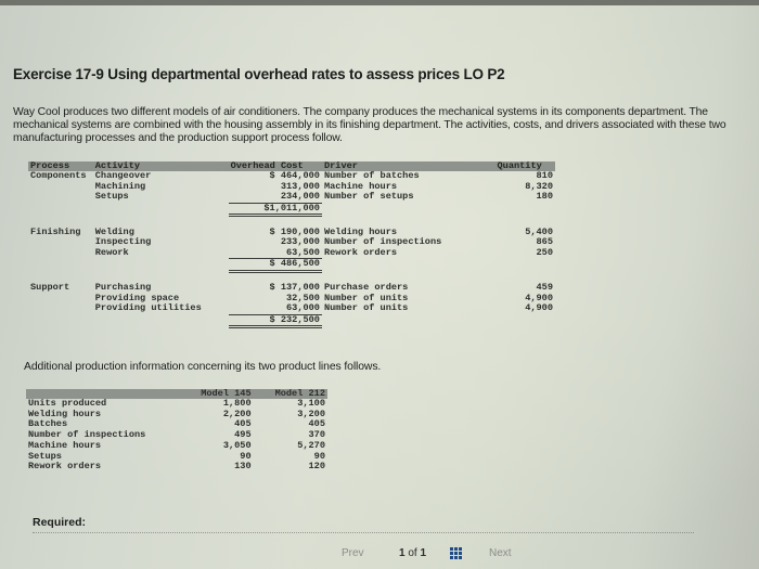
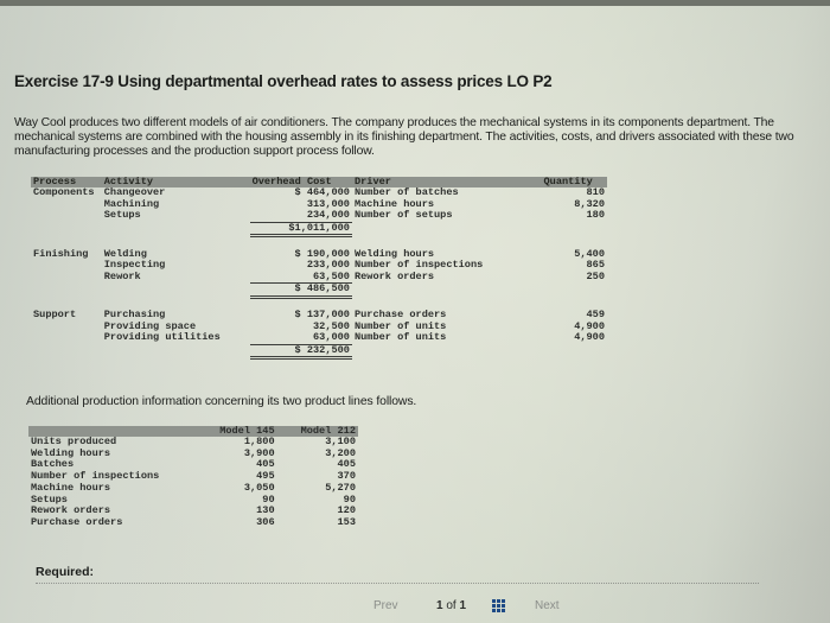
  Exercise 17-9 Using departmental overhead rates to assess prices LO P2
  Way Cool produces two different models of air conditioners. The company produces the mechanical systems in its components department. The mechanical systems are combined with the housing assembly in its finishing department. The activities, costs, and drivers associated with these two manufacturing processes and the production support process follow.
  Process	Activity	Overhead Cost	Driver	Quantity
  Components	Changeover	$ 464,000	Number of batches	810
  	Machining	313,000	Machine hours	8,320
  	Setups	234,000	Number of setups	180
  		$1,011,000
  Finishing	Welding	$ 190,000	Welding hours	5,400
  	Inspecting	233,000	Number of inspections	865
  	Rework	63,500	Rework orders	250
  		$ 486,500
  Support	Purchasing	$ 137,000	Purchase orders	459
  	Providing space	32,500	Number of units	4,900
  	Providing utilities	63,000	Number of units	4,900
  		$ 232,500
  Additional production information concerning its two product lines follows.
  	Model 145	Model 212
  Units produced	1,800	3,100
- Welding hours	2,200	3,200
+ Welding hours	3,900	3,200
  Batches	405	405
  Number of inspections	495	370
  Machine hours	3,050	5,270
  Setups	90	90
  Rework orders	130	120
+ Purchase orders	306	153
  Required:
  Prev
  1 of 1
  Next
